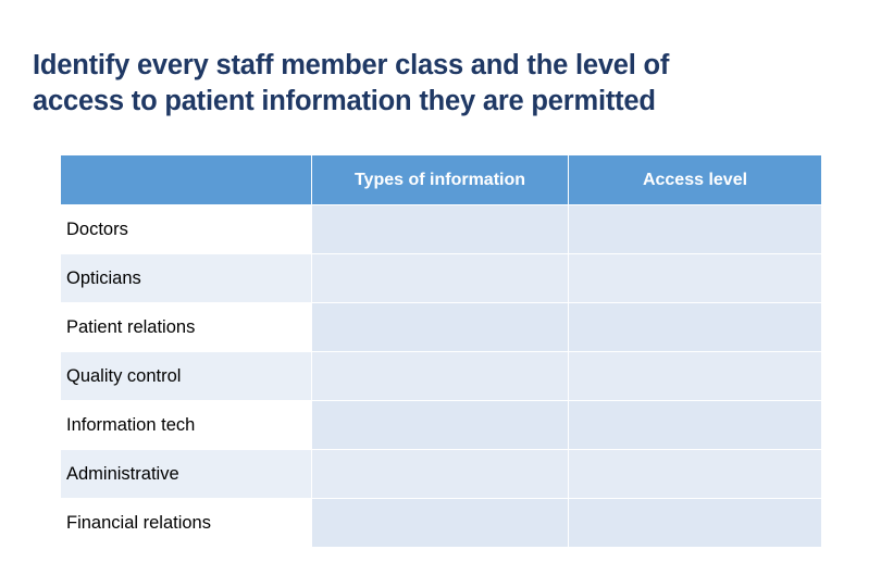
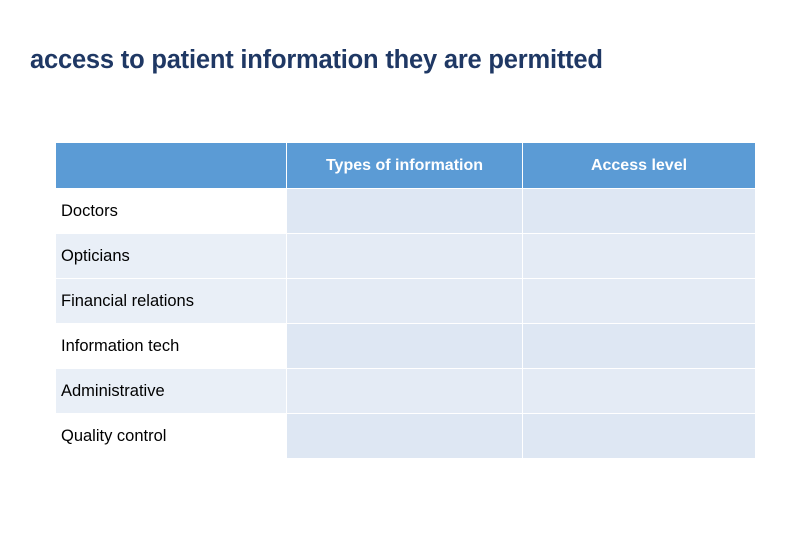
- Identify every staff member class and the level of
  access to patient information they are permitted
  	Types of information	Access level
  Doctors
  Opticians
- Patient relations
- Quality control
+ Financial relations
  Information tech
  Administrative
- Financial relations
+ Quality control
